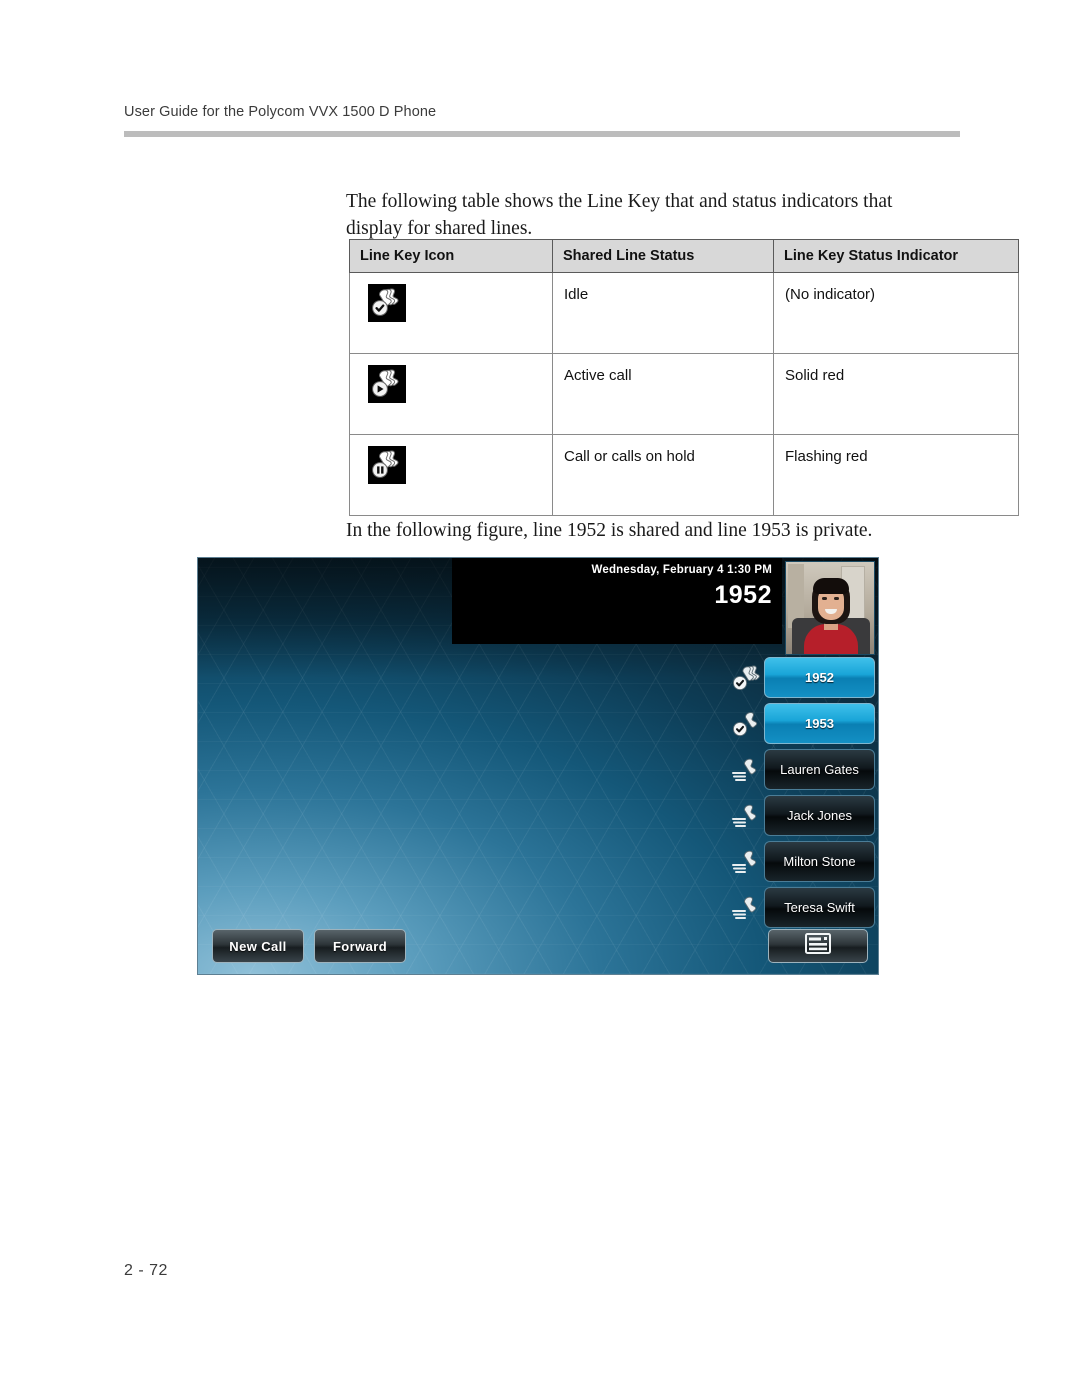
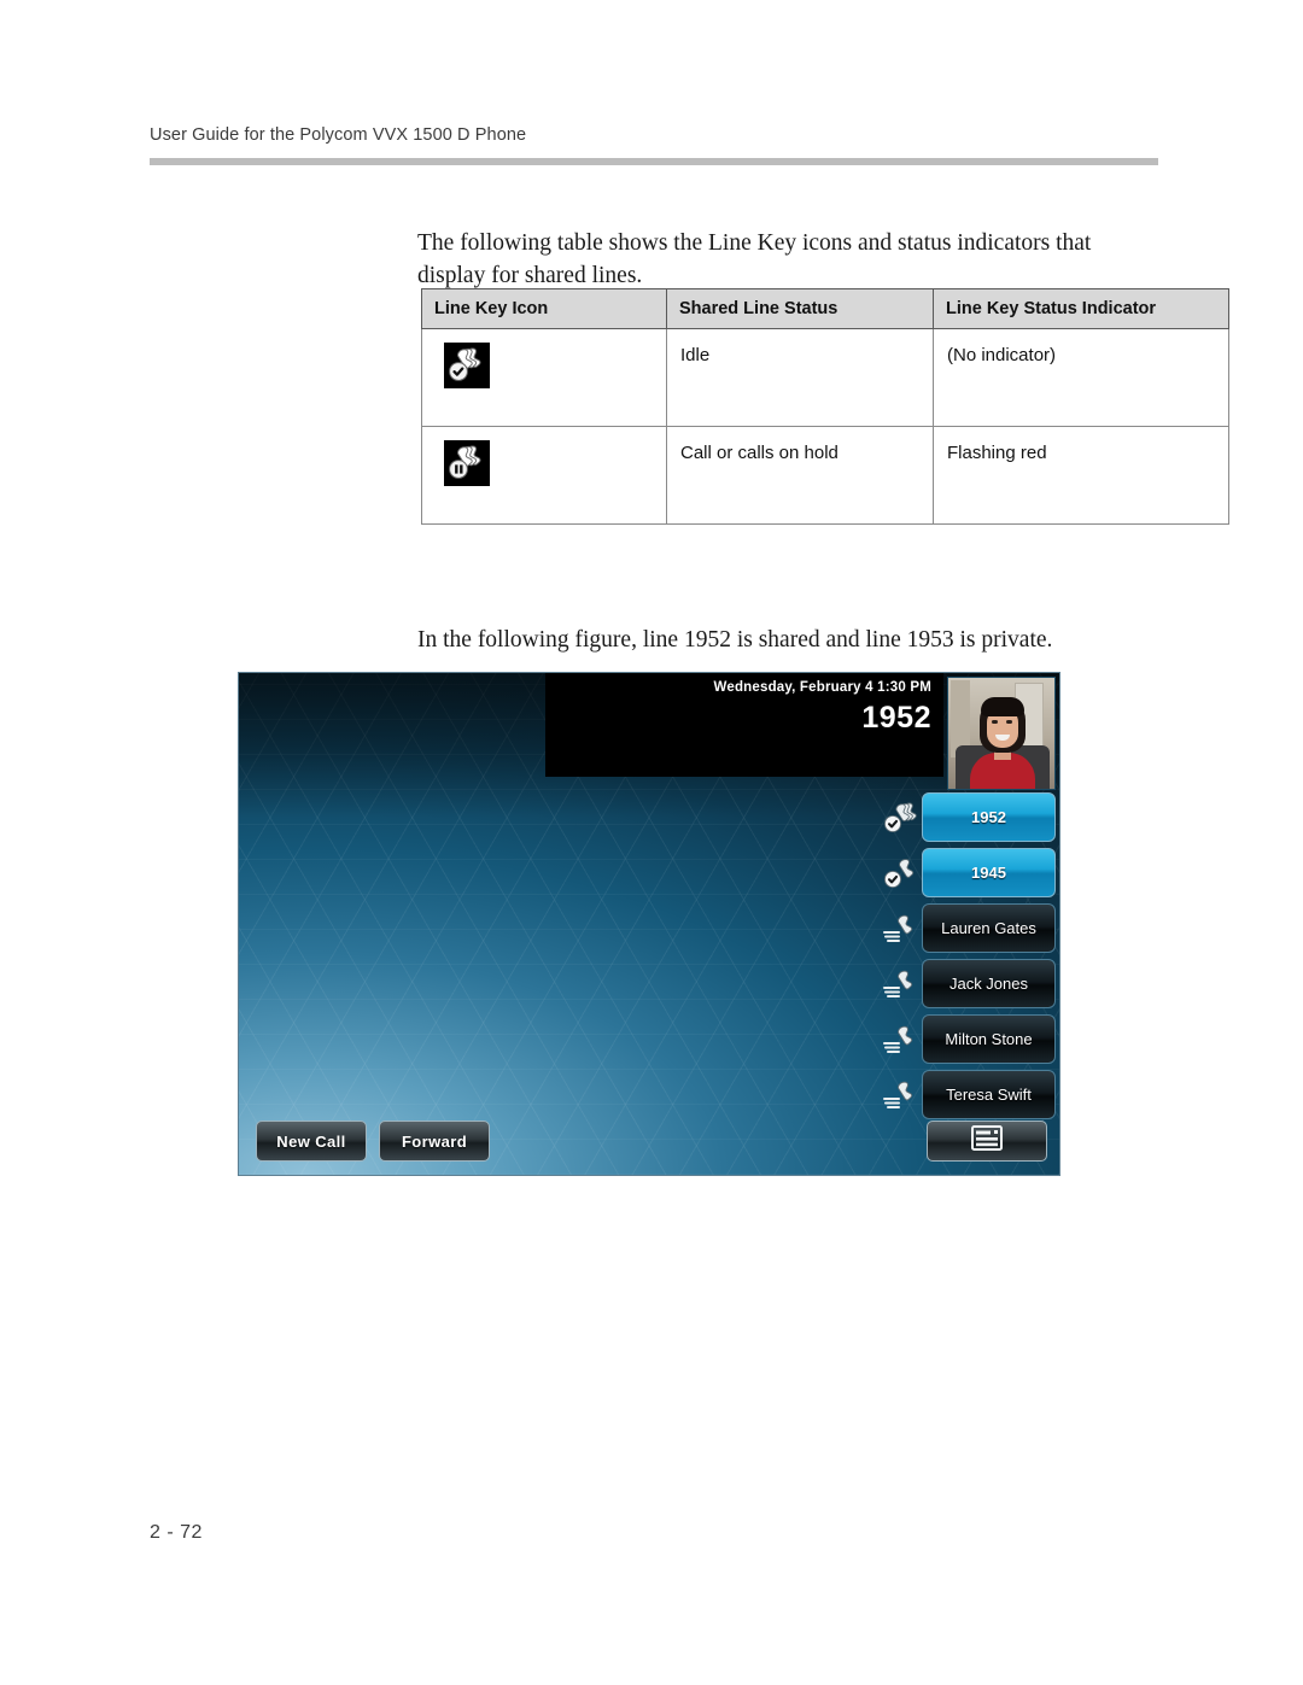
  User Guide for the Polycom VVX 1500 D Phone
- The following table shows the Line Key that and status indicators that display for shared lines.
+ The following table shows the Line Key icons and status indicators that display for shared lines.
  Line Key Icon	Shared Line Status	Line Key Status Indicator
  	Idle	(No indicator)
- 	Active call	Solid red
  	Call or calls on hold	Flashing red
  In the following figure, line 1952 is shared and line 1953 is private.
  Wednesday, February 4 1:30 PM
  1952
  1952
- 1953
+ 1945
  Lauren Gates
  Jack Jones
  Milton Stone
  Teresa Swift
  New Call
  Forward
  2 - 72
